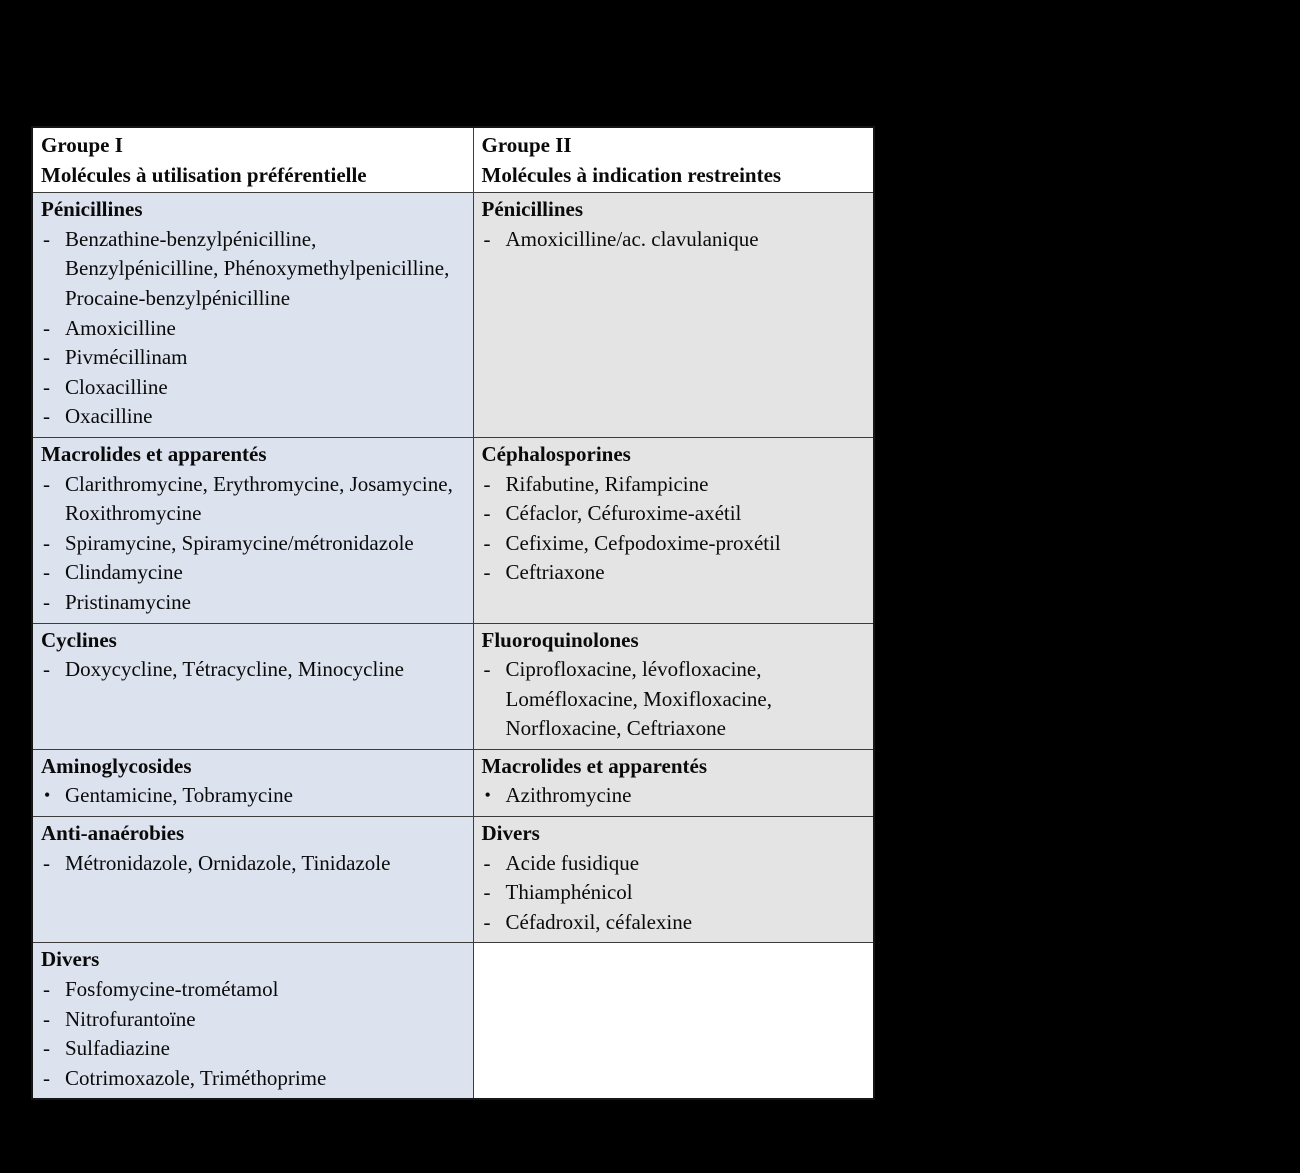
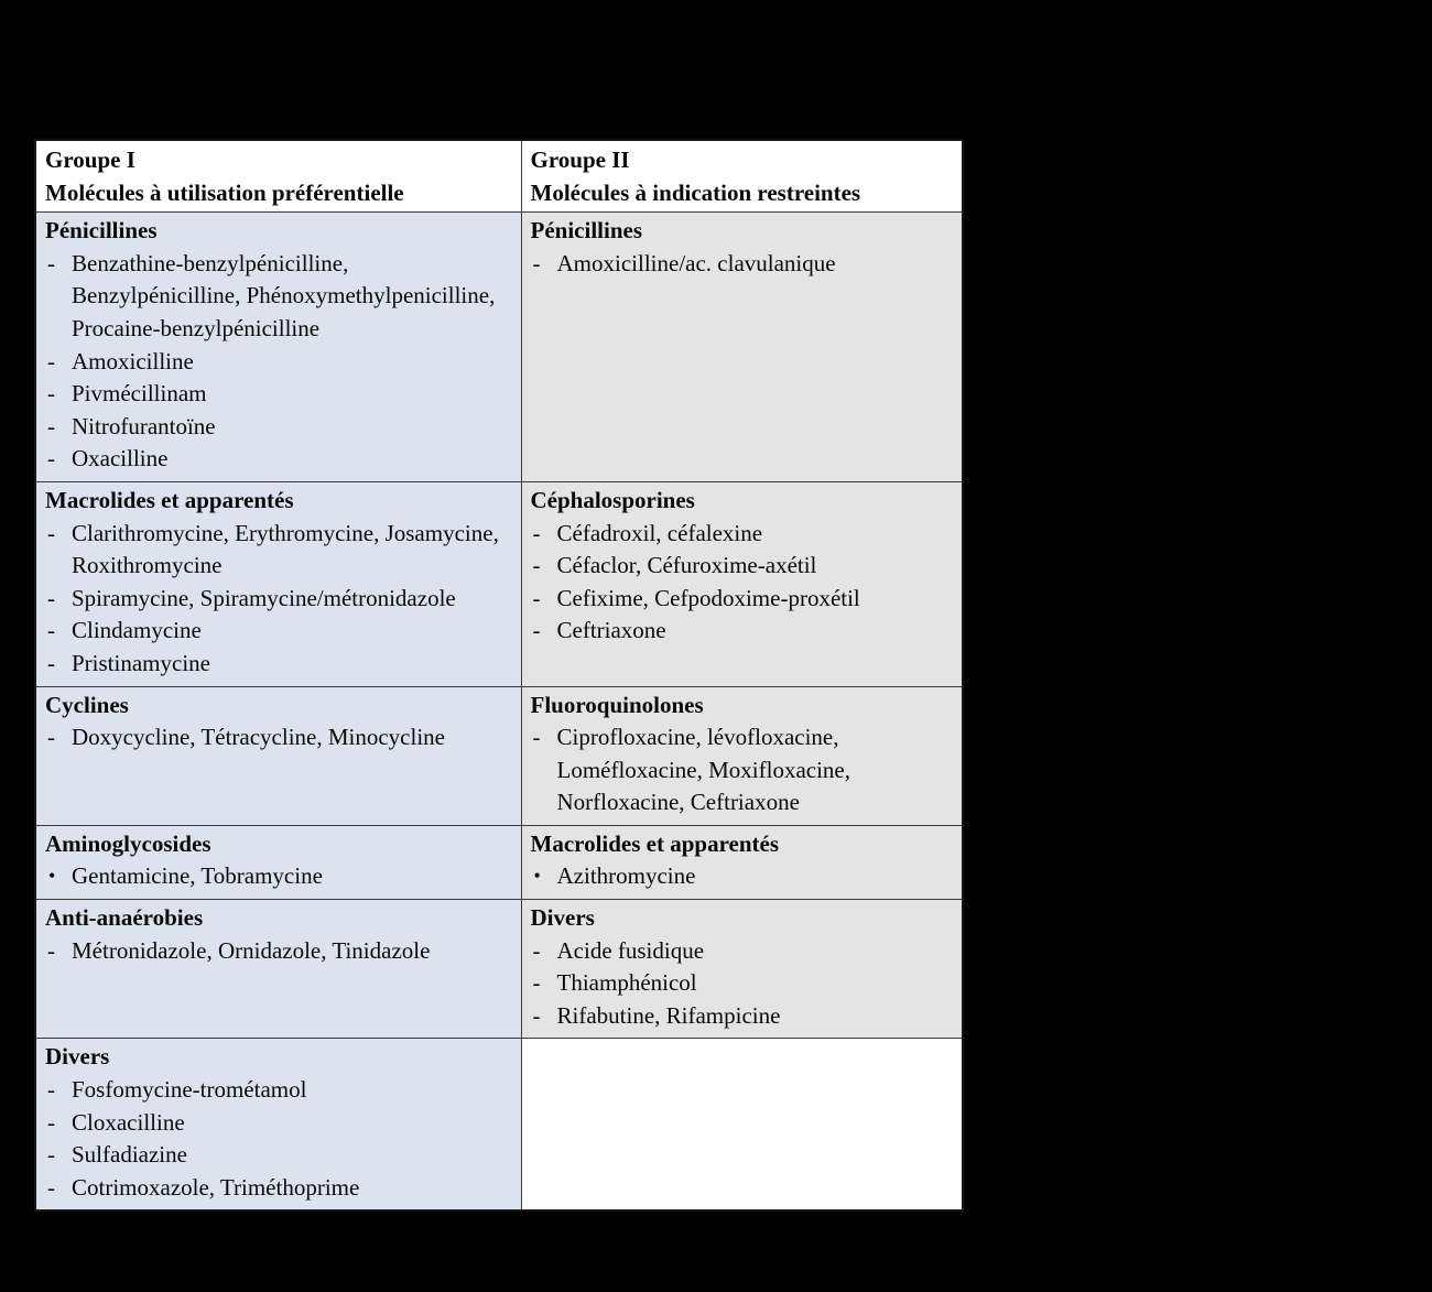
  Groupe I Molécules à utilisation préférentielle	Groupe II Molécules à indication restreintes
- Pénicillines- Benzathine-benzylpénicilline, Benzylpénicilline, Phénoxymethylpenicilline, Procaine-benzylpénicilline- Amoxicilline- Pivmécillinam- Cloxacilline- Oxacilline	Pénicillines- Amoxicilline/ac. clavulanique
+ Pénicillines- Benzathine-benzylpénicilline, Benzylpénicilline, Phénoxymethylpenicilline, Procaine-benzylpénicilline- Amoxicilline- Pivmécillinam- Nitrofurantoïne- Oxacilline	Pénicillines- Amoxicilline/ac. clavulanique
- Macrolides et apparentés- Clarithromycine, Erythromycine, Josamycine, Roxithromycine- Spiramycine, Spiramycine/métronidazole- Clindamycine- Pristinamycine	Céphalosporines- Rifabutine, Rifampicine- Céfaclor, Céfuroxime-axétil- Cefixime, Cefpodoxime-proxétil- Ceftriaxone
+ Macrolides et apparentés- Clarithromycine, Erythromycine, Josamycine, Roxithromycine- Spiramycine, Spiramycine/métronidazole- Clindamycine- Pristinamycine	Céphalosporines- Céfadroxil, céfalexine- Céfaclor, Céfuroxime-axétil- Cefixime, Cefpodoxime-proxétil- Ceftriaxone
  Cyclines- Doxycycline, Tétracycline, Minocycline	Fluoroquinolones- Ciprofloxacine, lévofloxacine, Loméfloxacine, Moxifloxacine, Norfloxacine, Ceftriaxone
  Aminoglycosides• Gentamicine, Tobramycine	Macrolides et apparentés• Azithromycine
- Anti-anaérobies- Métronidazole, Ornidazole, Tinidazole	Divers- Acide fusidique- Thiamphénicol- Céfadroxil, céfalexine
+ Anti-anaérobies- Métronidazole, Ornidazole, Tinidazole	Divers- Acide fusidique- Thiamphénicol- Rifabutine, Rifampicine
- Divers- Fosfomycine-trométamol- Nitrofurantoïne- Sulfadiazine- Cotrimoxazole, Triméthoprime
+ Divers- Fosfomycine-trométamol- Cloxacilline- Sulfadiazine- Cotrimoxazole, Triméthoprime
